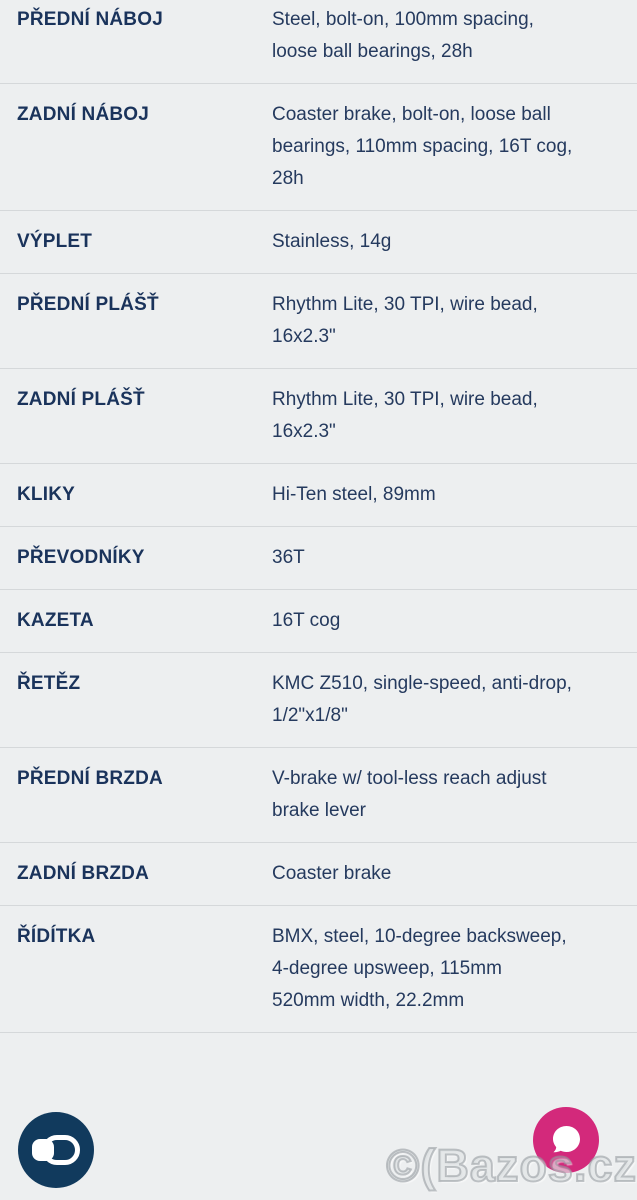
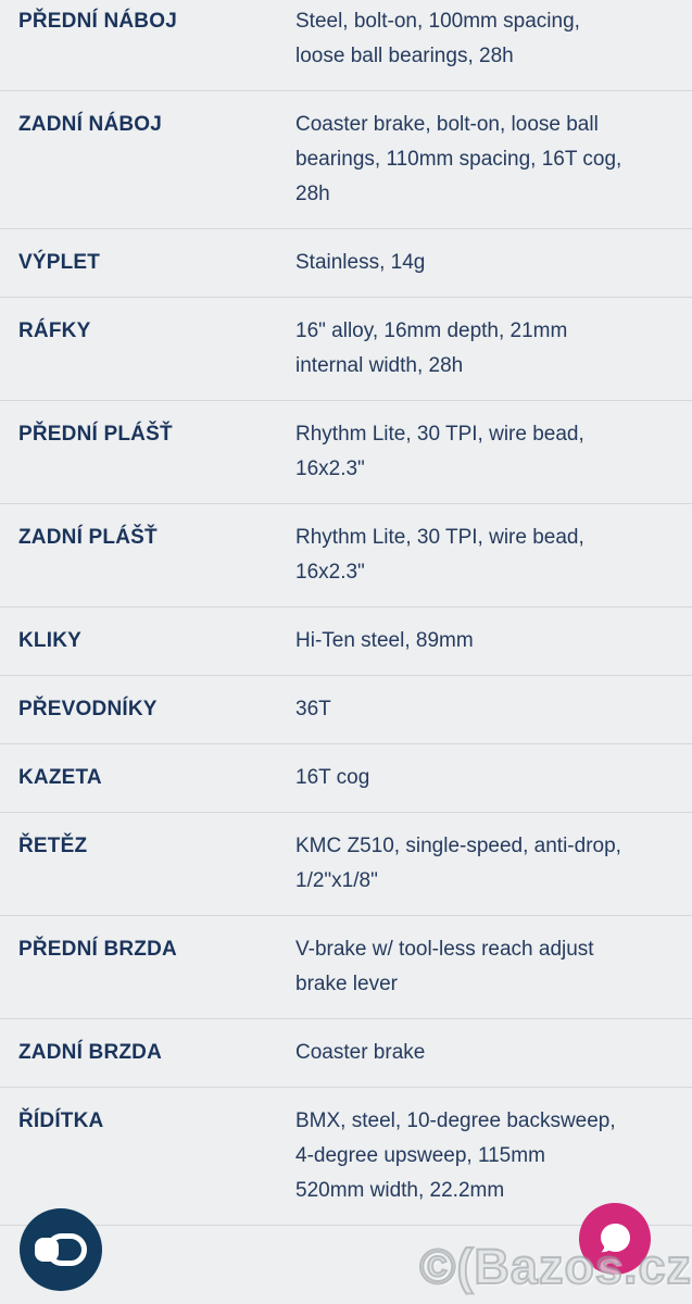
  PŘEDNÍ NÁBOJ
  Steel, bolt-on, 100mm spacing,
  loose ball bearings, 28h
  ZADNÍ NÁBOJ
  Coaster brake, bolt-on, loose ball
  bearings, 110mm spacing, 16T cog,
  28h
  VÝPLET
  Stainless, 14g
+ RÁFKY
+ 16" alloy, 16mm depth, 21mm
+ internal width, 28h
  PŘEDNÍ PLÁŠŤ
  Rhythm Lite, 30 TPI, wire bead,
  16x2.3"
  ZADNÍ PLÁŠŤ
  Rhythm Lite, 30 TPI, wire bead,
  16x2.3"
  KLIKY
  Hi-Ten steel, 89mm
  PŘEVODNÍKY
  36T
  KAZETA
  16T cog
  ŘETĚZ
  KMC Z510, single-speed, anti-drop,
  1/2"x1/8"
  PŘEDNÍ BRZDA
  V-brake w/ tool-less reach adjust
  brake lever
  ZADNÍ BRZDA
  Coaster brake
  ŘÍDÍTKA
  BMX, steel, 10-degree backsweep,
  4-degree upsweep, 115mm
  520mm width, 22.2mm
  ©(Bazos.cz
